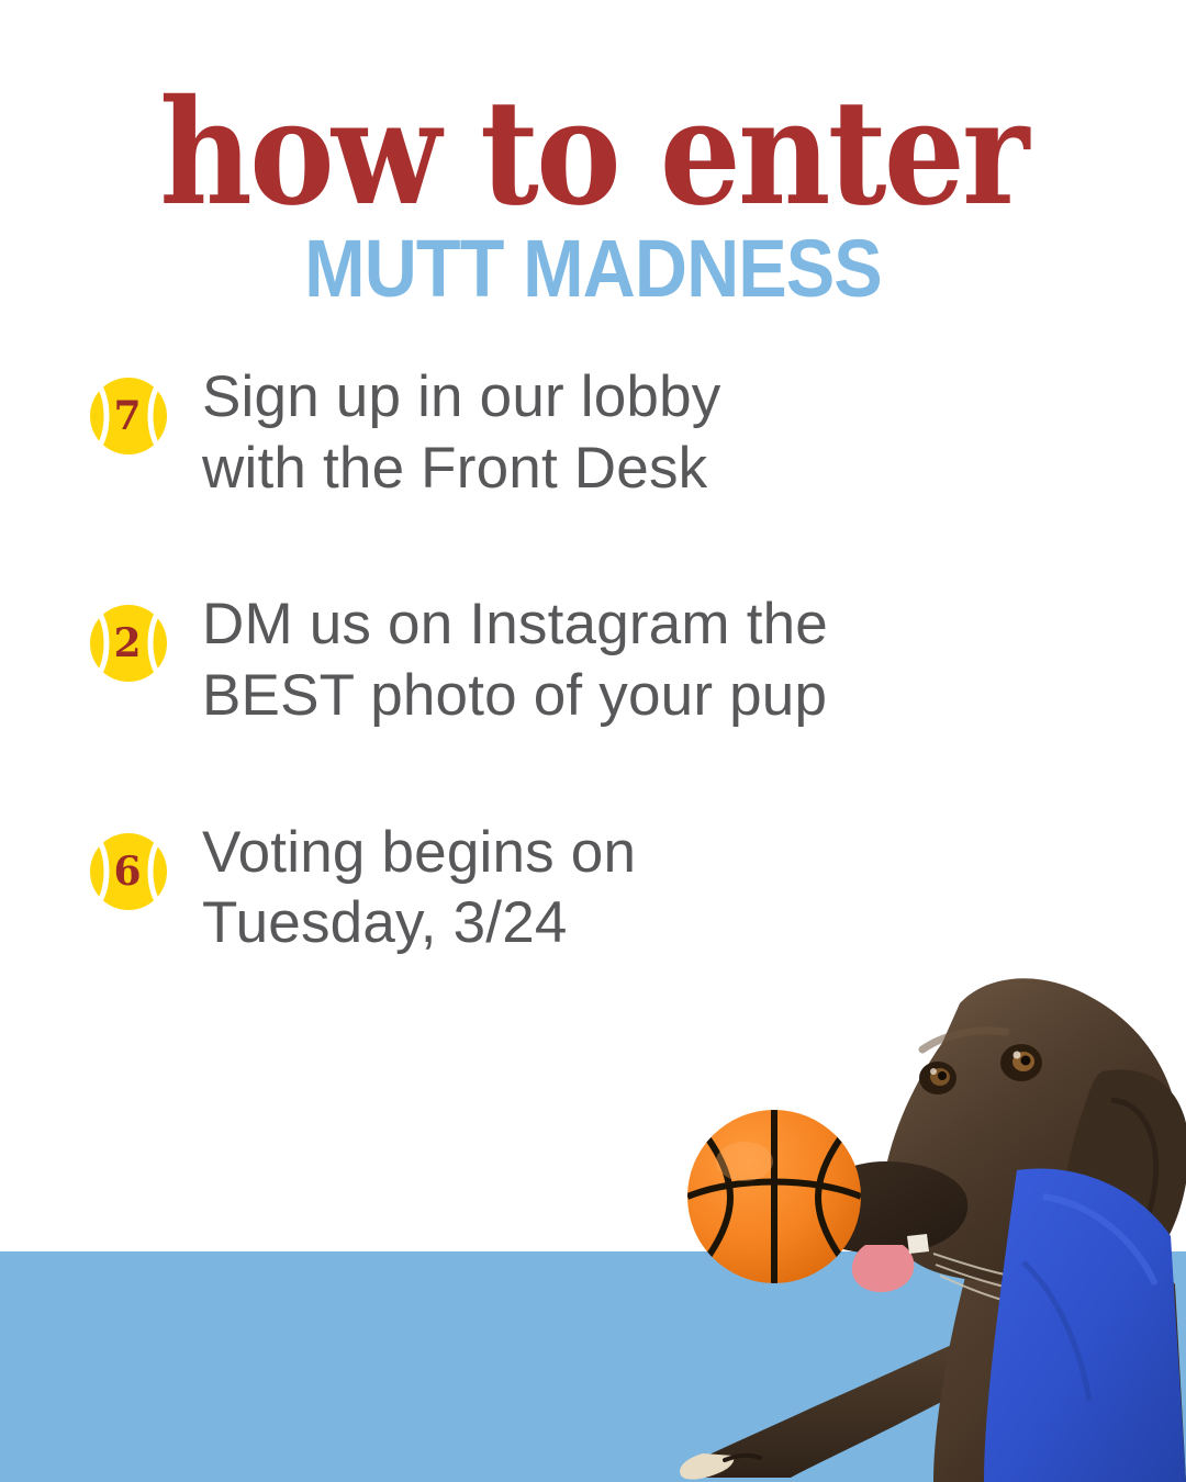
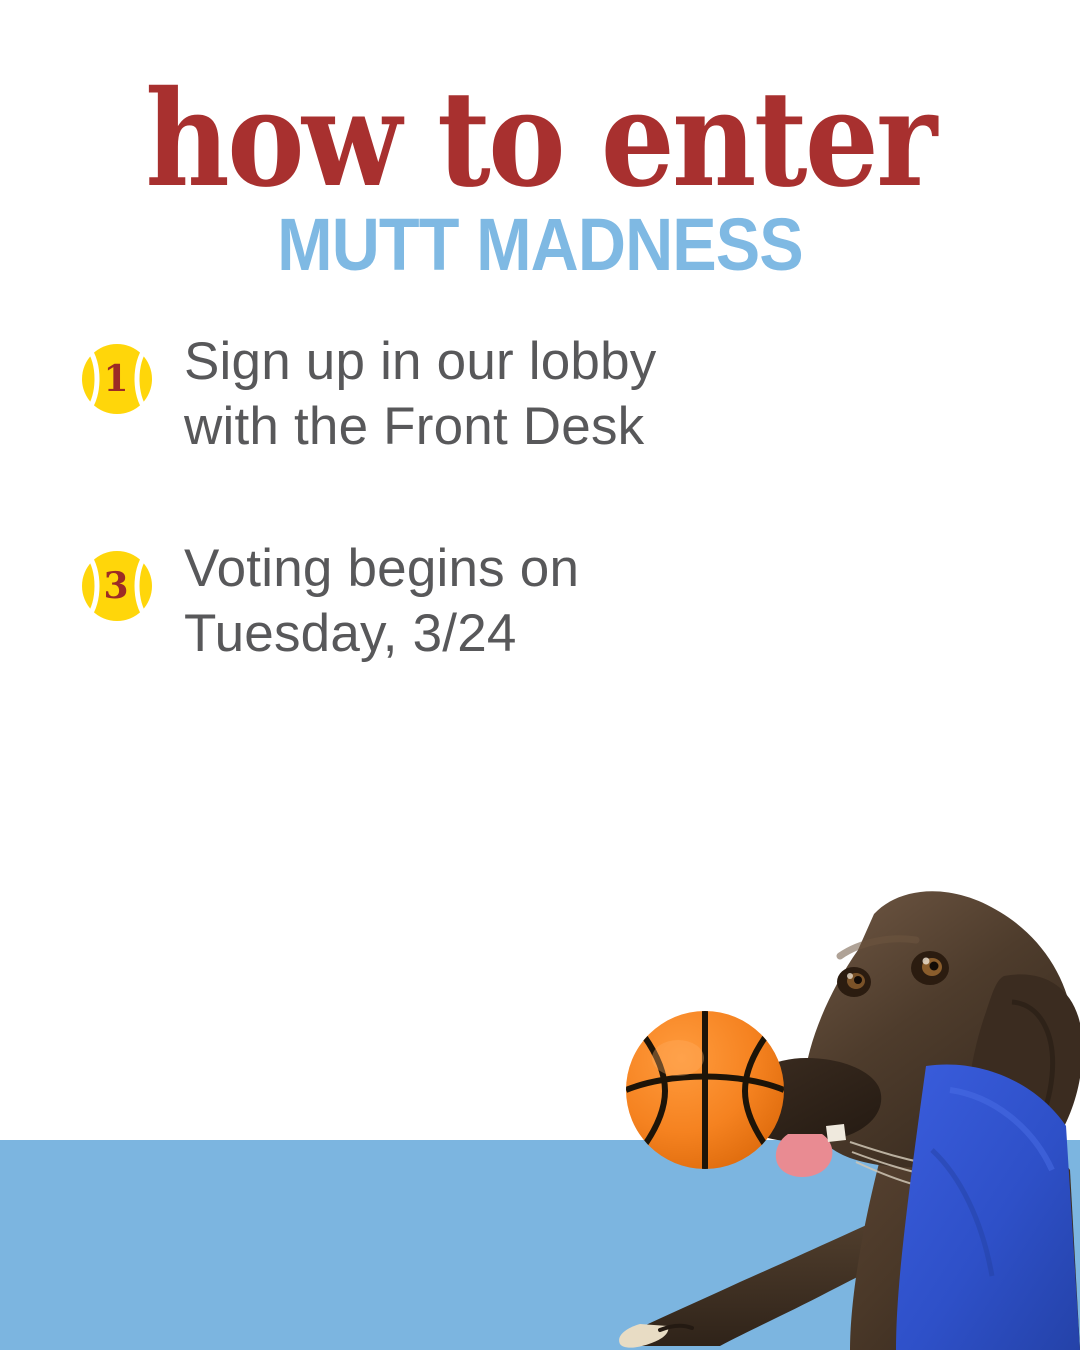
  how to enter
  MUTT MADNESS
- 7
+ 1
  Sign up in our lobby
  with the Front Desk
- 2
- DM us on Instagram the
- BEST photo of your pup
- 6
+ 3
  Voting begins on
  Tuesday, 3/24
